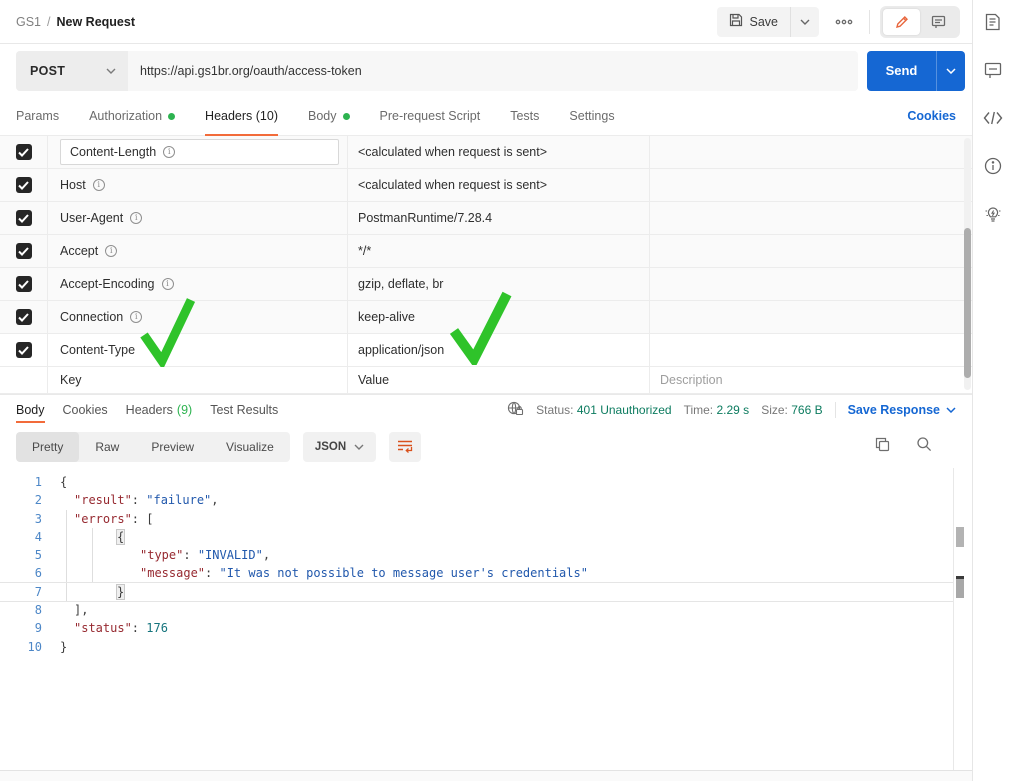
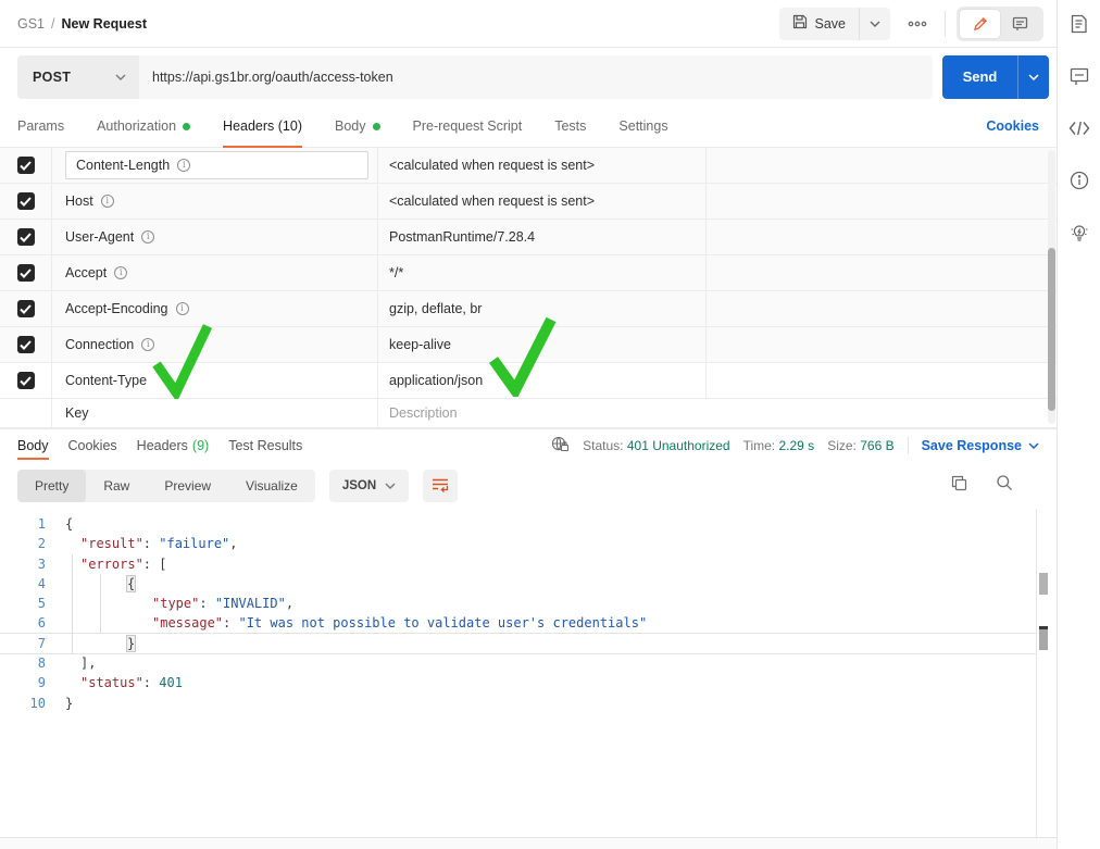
  GS1
  /
  New Request
  Save
  POST
  https://api.gs1br.org/oauth/access-token
  Send
  Params
  Authorization
  Headers (10)
  Body
  Pre-request Script
  Tests
  Settings
  Cookies
  Content-Length
  i
  <calculated when request is sent>
  Host
  i
  <calculated when request is sent>
  User-Agent
  i
  PostmanRuntime/7.28.4
  Accept
  i
  */*
  Accept-Encoding
  i
  gzip, deflate, br
  Connection
  i
  keep-alive
  Content-Type
  application/json
  Key
- Value
  Description
  Body
  Cookies
  Headers
  (9)
  Test Results
  Status: 401 Unauthorized
  Time: 2.29 s
  Size: 766 B
  Save Response
  Pretty
  Raw
  Preview
  Visualize
  JSON
  1
  {
  2
  "result": "failure",
  3
  "errors": [
  4
  {
  5
  "type": "INVALID",
  6
- "message": "It was not possible to message user's credentials"
+ "message": "It was not possible to validate user's credentials"
  7
  }
  8
  ],
  9
- "status": 176
+ "status": 401
  10
  }
